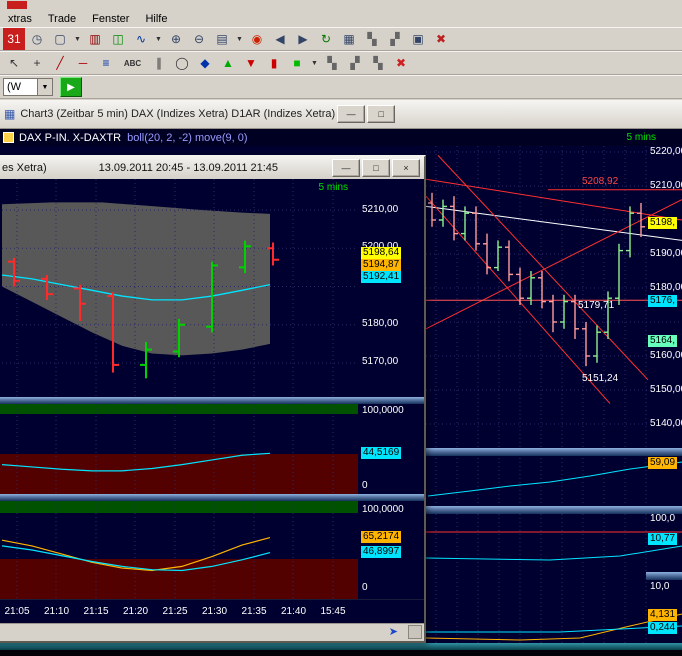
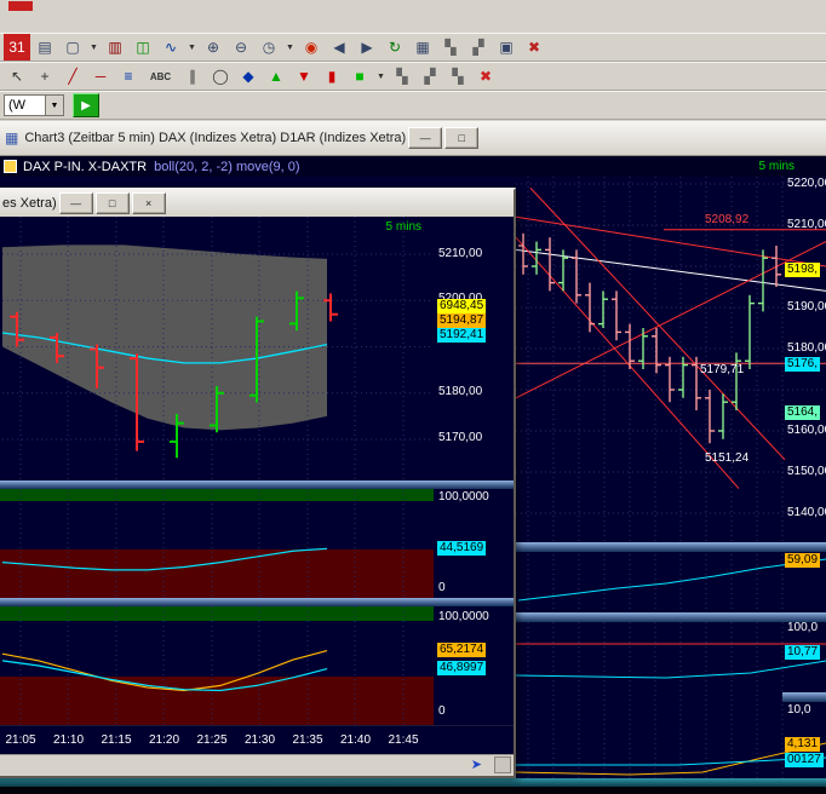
- xtras
- Trade
- Fenster
- Hilfe
  31
- ◷
+ ▤
  ▢
  ▥
  ◫
  ∿
  ⊕
  ⊖
- ▤
+ ◷
  ◉
  ◀
  ▶
  ↻
  ▦
  ▚
  ▞
  ▣
  ✖
  ↖
  +
  ╱
  ─
  ≡
  ABC
  ∥
  ◯
  ◆
  ▲
  ▼
  ▮
  ■
  ▚
  ▞
  ▚
  ✖
  (W
  ▶
  ▦
  Chart3 (Zeitbar 5 min) DAX (Indizes Xetra) D1AR (Indizes Xetra)
  —
  □
  DAX P-IN. X-DAXTR
  boll(20, 2, -2) move(9, 0)
  5 mins
  5208,92
  5179,71
  5151,24
  5220,0
  5210,0
  5190,0
  5180,0
  5160,0
  5150,0
  5140,0
  5198,
  5176,
  5164,
  59,09
  100,0
  10,77
  10,0
  4,131
- 0,244
+ 00127
  es Xetra)
- 13.09.2011 20:45 - 13.09.2011 21:45
  —
  □
  ×
  5 mins
  5210,00
  5180,00
  5170,00
- 5198,64
+ 6948,45
  5194,87
  5192,41
  100,0000
  0
  44,5169
  100,0000
  0
  65,2174
  46,8997
  21:05
  21:10
  21:15
  21:20
  21:25
  21:30
  21:35
  21:40
- 15:45
+ 21:45
  ➤
